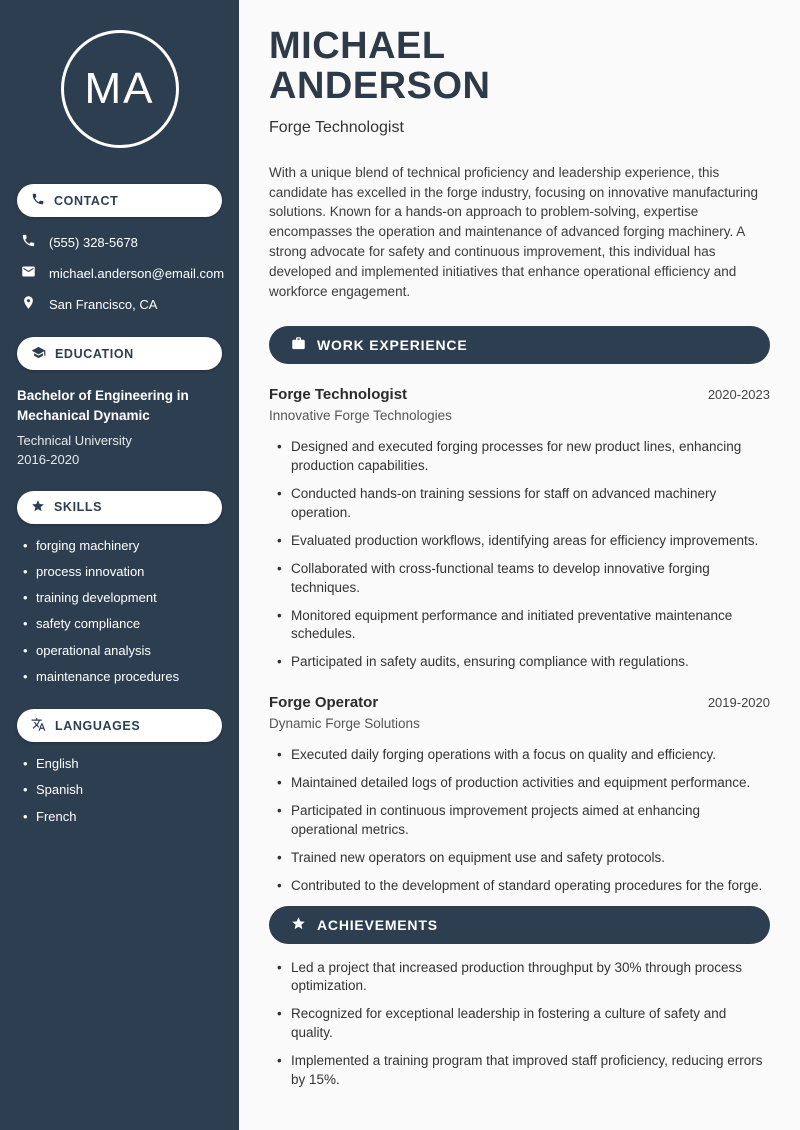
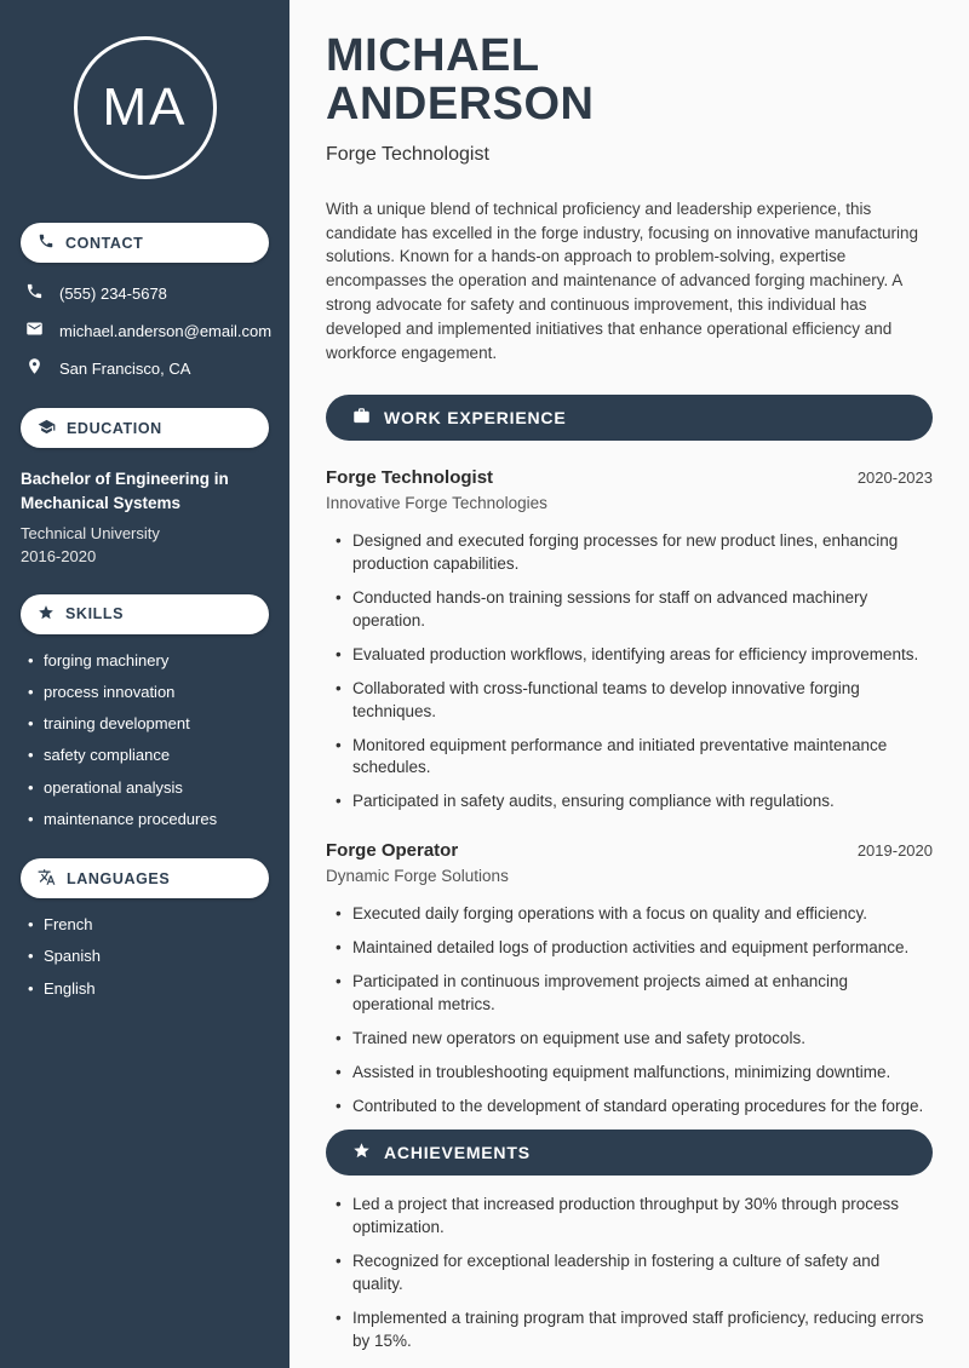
  MA
  CONTACT
- (555) 328-5678
+ (555) 234-5678
  michael.anderson@email.com
  San Francisco, CA
  EDUCATION
- Bachelor of Engineering in Mechanical Dynamic
+ Bachelor of Engineering in Mechanical Systems
  Technical University
  2016-2020
  SKILLS
  forging machinery
  process innovation
  training development
  safety compliance
  operational analysis
  maintenance procedures
  LANGUAGES
- English
+ French
  Spanish
- French
+ English
  MICHAEL
  ANDERSON
  Forge Technologist
  With a unique blend of technical proficiency and leadership experience, this candidate has excelled in the forge industry, focusing on innovative manufacturing solutions. Known for a hands-on approach to problem-solving, expertise encompasses the operation and maintenance of advanced forging machinery. A strong advocate for safety and continuous improvement, this individual has developed and implemented initiatives that enhance operational efficiency and workforce engagement.
  WORK EXPERIENCE
  Forge Technologist
  2020-2023
  Innovative Forge Technologies
  Designed and executed forging processes for new product lines, enhancing production capabilities.
  Conducted hands-on training sessions for staff on advanced machinery operation.
  Evaluated production workflows, identifying areas for efficiency improvements.
  Collaborated with cross-functional teams to develop innovative forging techniques.
  Monitored equipment performance and initiated preventative maintenance schedules.
  Participated in safety audits, ensuring compliance with regulations.
  Forge Operator
  2019-2020
  Dynamic Forge Solutions
  Executed daily forging operations with a focus on quality and efficiency.
  Maintained detailed logs of production activities and equipment performance.
  Participated in continuous improvement projects aimed at enhancing operational metrics.
  Trained new operators on equipment use and safety protocols.
+ Assisted in troubleshooting equipment malfunctions, minimizing downtime.
  Contributed to the development of standard operating procedures for the forge.
  ACHIEVEMENTS
  Led a project that increased production throughput by 30% through process optimization.
  Recognized for exceptional leadership in fostering a culture of safety and quality.
  Implemented a training program that improved staff proficiency, reducing errors by 15%.
